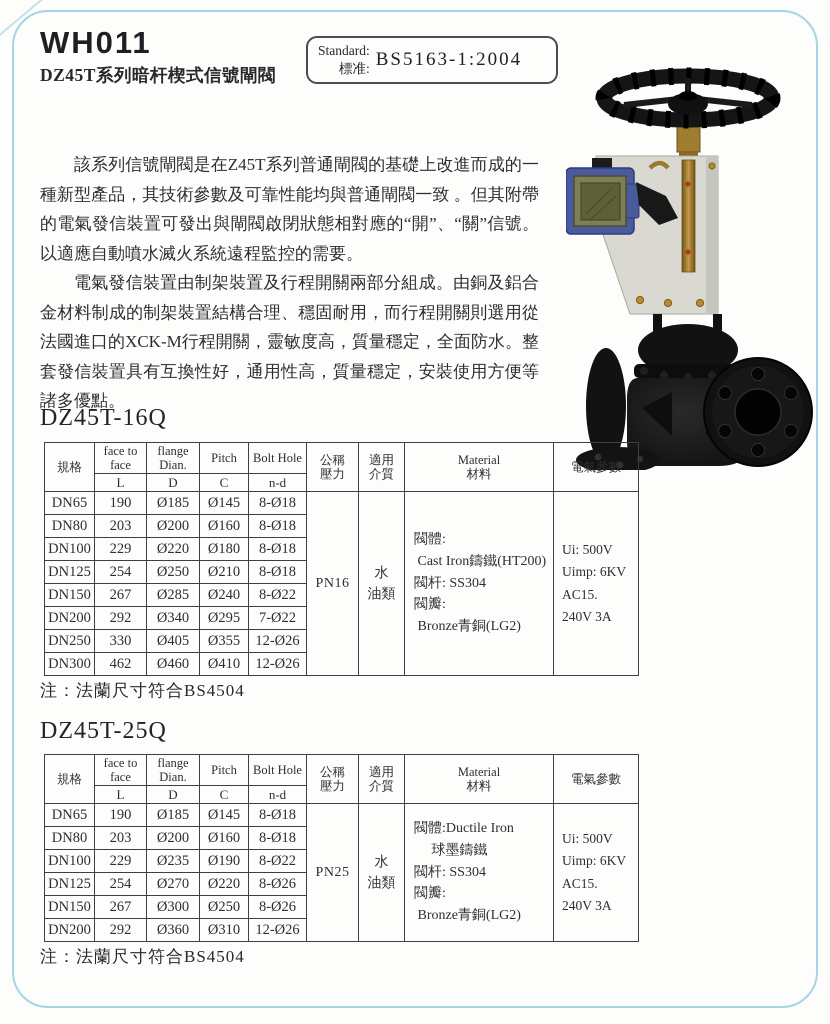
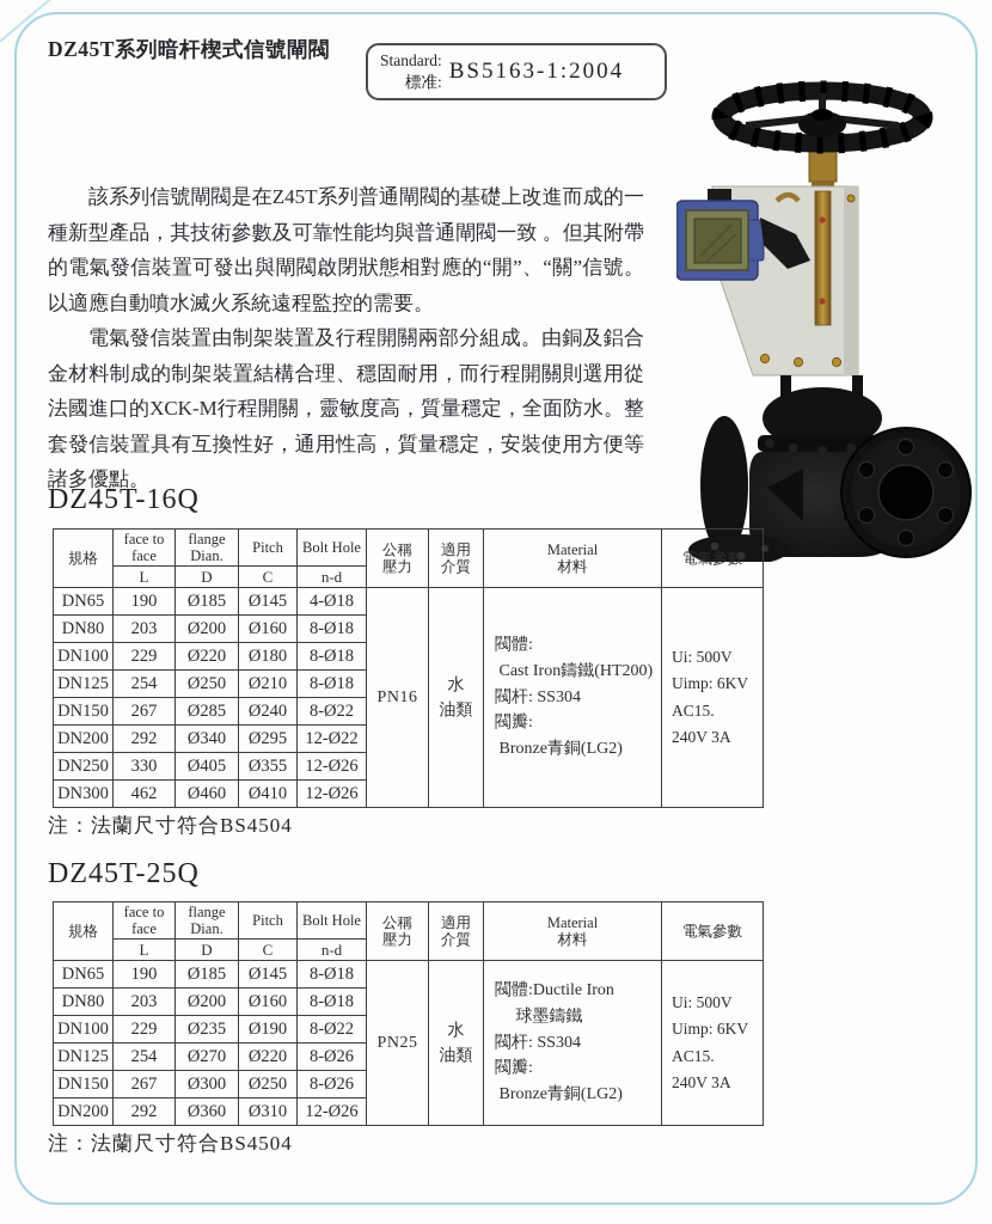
- WH011
  DZ45T系列暗杆楔式信號閘閥
  Standard:
  標准:
  BS5163-1:2004
  該系列信號閘閥是在Z45T系列普通閘閥的基礎上改進而成的一種新型產品，其技術參數及可靠性能均與普通閘閥一致 。但其附帶的電氣發信裝置可發出與閘閥啟閉狀態相對應的“開”、“關”信號。以適應自動噴水滅火系統遠程監控的需要。
  電氣發信裝置由制架裝置及行程開關兩部分組成。由銅及鋁合金材料制成的制架裝置結構合理、穩固耐用，而行程開關則選用從法國進口的XCK-M行程開關，靈敏度高，質量穩定，全面防水。整套發信裝置具有互換性好，通用性高，質量穩定，安裝使用方便等諸多優點。
  DZ45T-16Q
  規格	face to face	flange Dian.	Pitch	Bolt Hole	公稱 壓力	適用 介質	Material 材料	電氣參數
  L	D	C	n-d
- DN65	190	Ø185	Ø145	8-Ø18	PN16	水油類	閥體: Cast Iron鑄鐵(HT200)閥杆: SS304閥瓣: Bronze青銅(LG2)	Ui: 500VUimp: 6KVAC15.240V 3A
+ DN65	190	Ø185	Ø145	4-Ø18	PN16	水油類	閥體: Cast Iron鑄鐵(HT200)閥杆: SS304閥瓣: Bronze青銅(LG2)	Ui: 500VUimp: 6KVAC15.240V 3A
  DN80	203	Ø200	Ø160	8-Ø18
  DN100	229	Ø220	Ø180	8-Ø18
  DN125	254	Ø250	Ø210	8-Ø18
  DN150	267	Ø285	Ø240	8-Ø22
- DN200	292	Ø340	Ø295	7-Ø22
+ DN200	292	Ø340	Ø295	12-Ø22
  DN250	330	Ø405	Ø355	12-Ø26
  DN300	462	Ø460	Ø410	12-Ø26
  注：法蘭尺寸符合BS4504
  DZ45T-25Q
  規格	face to face	flange Dian.	Pitch	Bolt Hole	公稱 壓力	適用 介質	Material 材料	電氣參數
  L	D	C	n-d
  DN65	190	Ø185	Ø145	8-Ø18	PN25	水油類	閥體:Ductile Iron 球墨鑄鐵閥杆: SS304閥瓣: Bronze青銅(LG2)	Ui: 500VUimp: 6KVAC15.240V 3A
  DN80	203	Ø200	Ø160	8-Ø18
  DN100	229	Ø235	Ø190	8-Ø22
  DN125	254	Ø270	Ø220	8-Ø26
  DN150	267	Ø300	Ø250	8-Ø26
  DN200	292	Ø360	Ø310	12-Ø26
  注：法蘭尺寸符合BS4504
